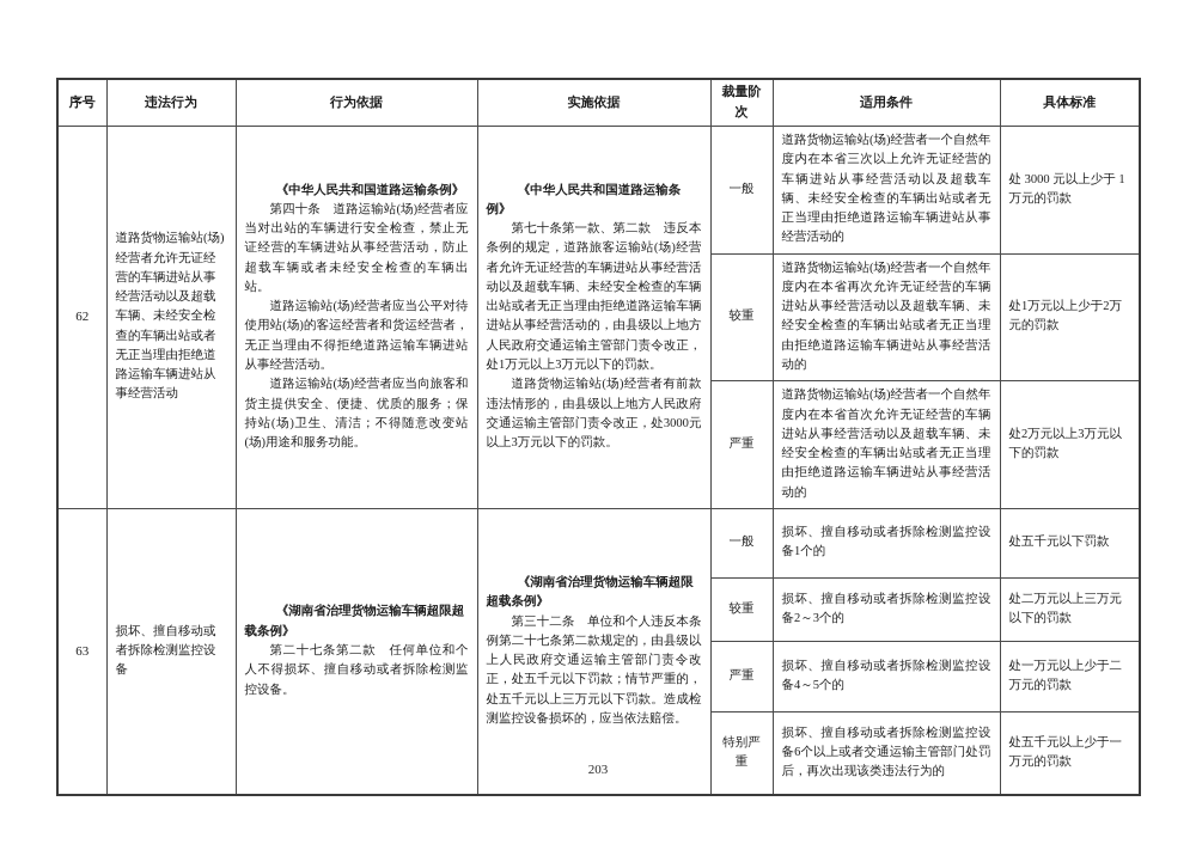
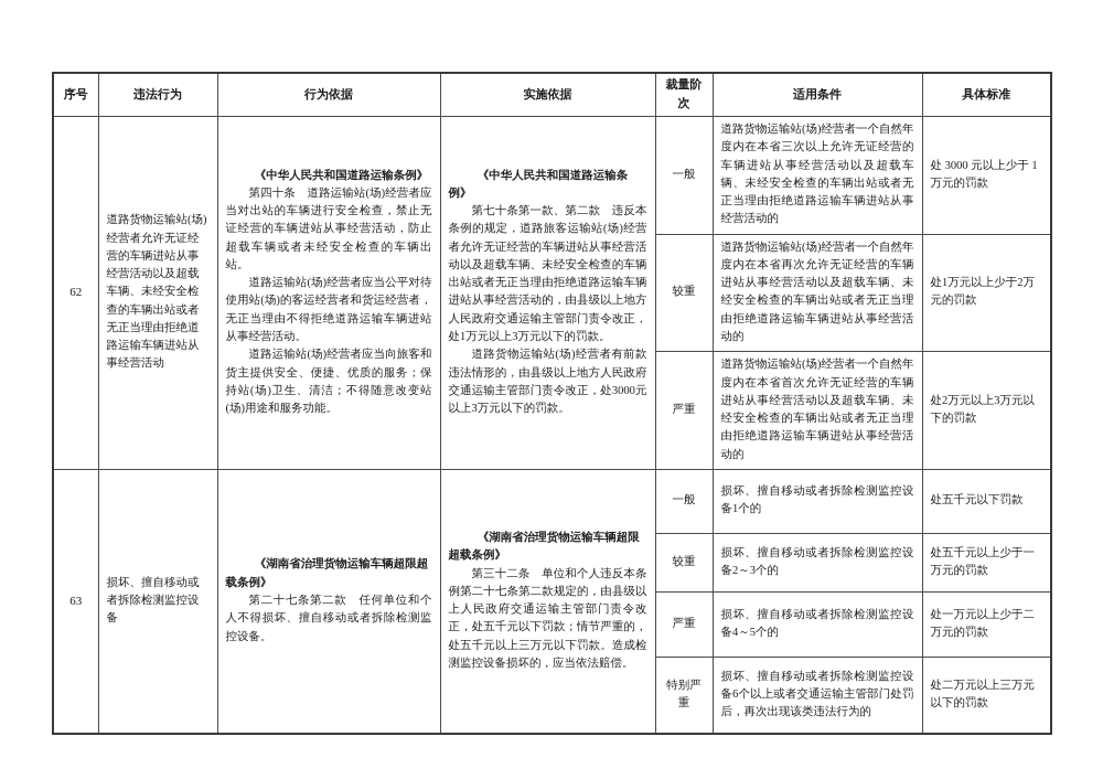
  序号	违法行为	行为依据	实施依据	裁量阶次	适用条件	具体标准
  62	道路货物运输站(场)经营者允许无证经营的车辆进站从事经营活动以及超载车辆、未经安全检查的车辆出站或者无正当理由拒绝道路运输车辆进站从事经营活动	《中华人民共和国道路运输条例》 第四十条 道路运输站(场)经营者应当对出站的车辆进行安全检查，禁止无证经营的车辆进站从事经营活动，防止超载车辆或者未经安全检查的车辆出站。 道路运输站(场)经营者应当公平对待使用站(场)的客运经营者和货运经营者，无正当理由不得拒绝道路运输车辆进站从事经营活动。 道路运输站(场)经营者应当向旅客和货主提供安全、便捷、优质的服务；保持站(场)卫生、清洁；不得随意改变站(场)用途和服务功能。	《中华人民共和国道路运输条例》 第七十条第一款、第二款 违反本条例的规定，道路旅客运输站(场)经营者允许无证经营的车辆进站从事经营活动以及超载车辆、未经安全检查的车辆出站或者无正当理由拒绝道路运输车辆进站从事经营活动的，由县级以上地方人民政府交通运输主管部门责令改正，处1万元以上3万元以下的罚款。 道路货物运输站(场)经营者有前款违法情形的，由县级以上地方人民政府交通运输主管部门责令改正，处3000元以上3万元以下的罚款。	一般	道路货物运输站(场)经营者一个自然年度内在本省三次以上允许无证经营的车辆进站从事经营活动以及超载车辆、未经安全检查的车辆出站或者无正当理由拒绝道路运输车辆进站从事经营活动的	处 3000 元以上少于 1 万元的罚款
  较重	道路货物运输站(场)经营者一个自然年度内在本省再次允许无证经营的车辆进站从事经营活动以及超载车辆、未经安全检查的车辆出站或者无正当理由拒绝道路运输车辆进站从事经营活动的	处1万元以上少于2万元的罚款
  严重	道路货物运输站(场)经营者一个自然年度内在本省首次允许无证经营的车辆进站从事经营活动以及超载车辆、未经安全检查的车辆出站或者无正当理由拒绝道路运输车辆进站从事经营活动的	处2万元以上3万元以下的罚款
  63	损坏、擅自移动或者拆除检测监控设备	《湖南省治理货物运输车辆超限超载条例》 第二十七条第二款 任何单位和个人不得损坏、擅自移动或者拆除检测监控设备。	《湖南省治理货物运输车辆超限超载条例》 第三十二条 单位和个人违反本条例第二十七条第二款规定的，由县级以上人民政府交通运输主管部门责令改正，处五千元以下罚款；情节严重的，处五千元以上三万元以下罚款。造成检测监控设备损坏的，应当依法赔偿。	一般	损坏、擅自移动或者拆除检测监控设备1个的	处五千元以下罚款
- 较重	损坏、擅自移动或者拆除检测监控设备2～3个的	处二万元以上三万元以下的罚款
+ 较重	损坏、擅自移动或者拆除检测监控设备2～3个的	处五千元以上少于一万元的罚款
  严重	损坏、擅自移动或者拆除检测监控设备4～5个的	处一万元以上少于二万元的罚款
- 特别严重	损坏、擅自移动或者拆除检测监控设备6个以上或者交通运输主管部门处罚后，再次出现该类违法行为的	处五千元以上少于一万元的罚款
+ 特别严重	损坏、擅自移动或者拆除检测监控设备6个以上或者交通运输主管部门处罚后，再次出现该类违法行为的	处二万元以上三万元以下的罚款
- 203
